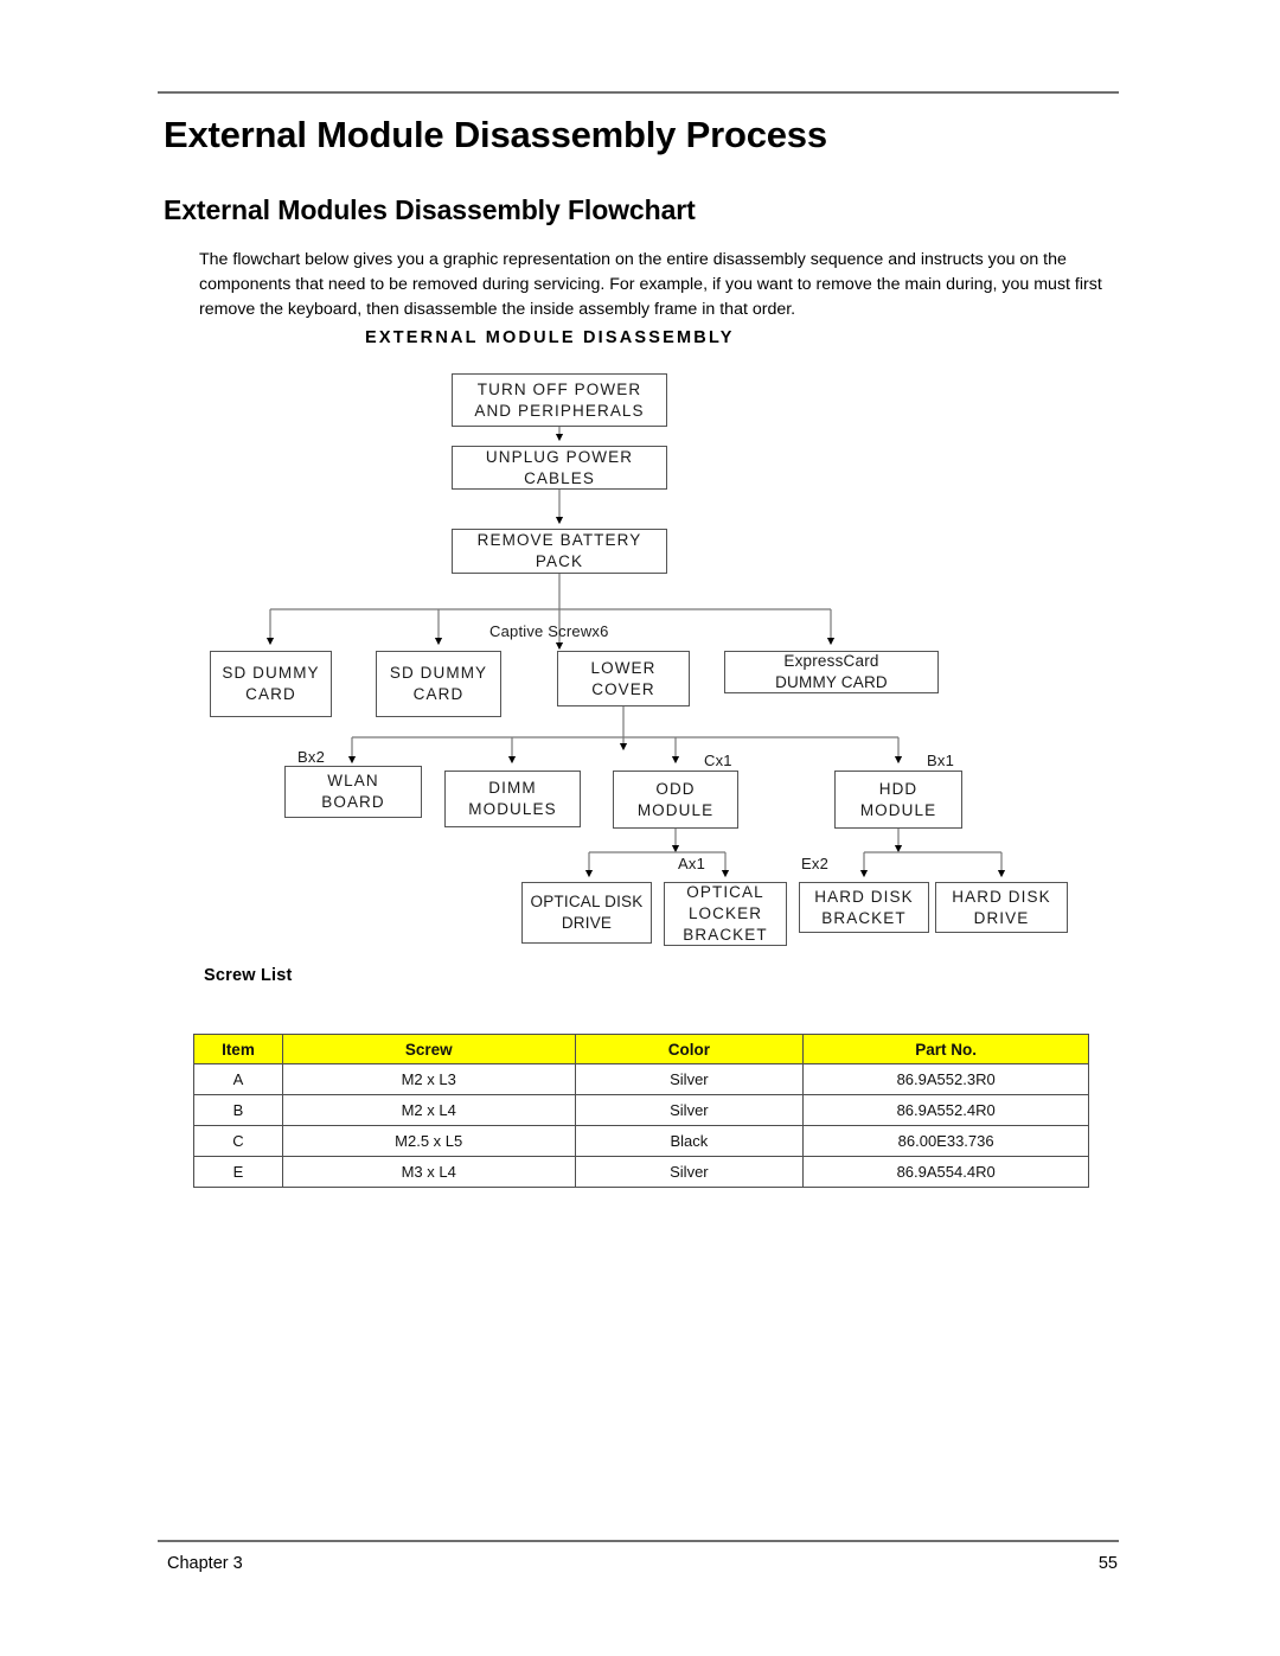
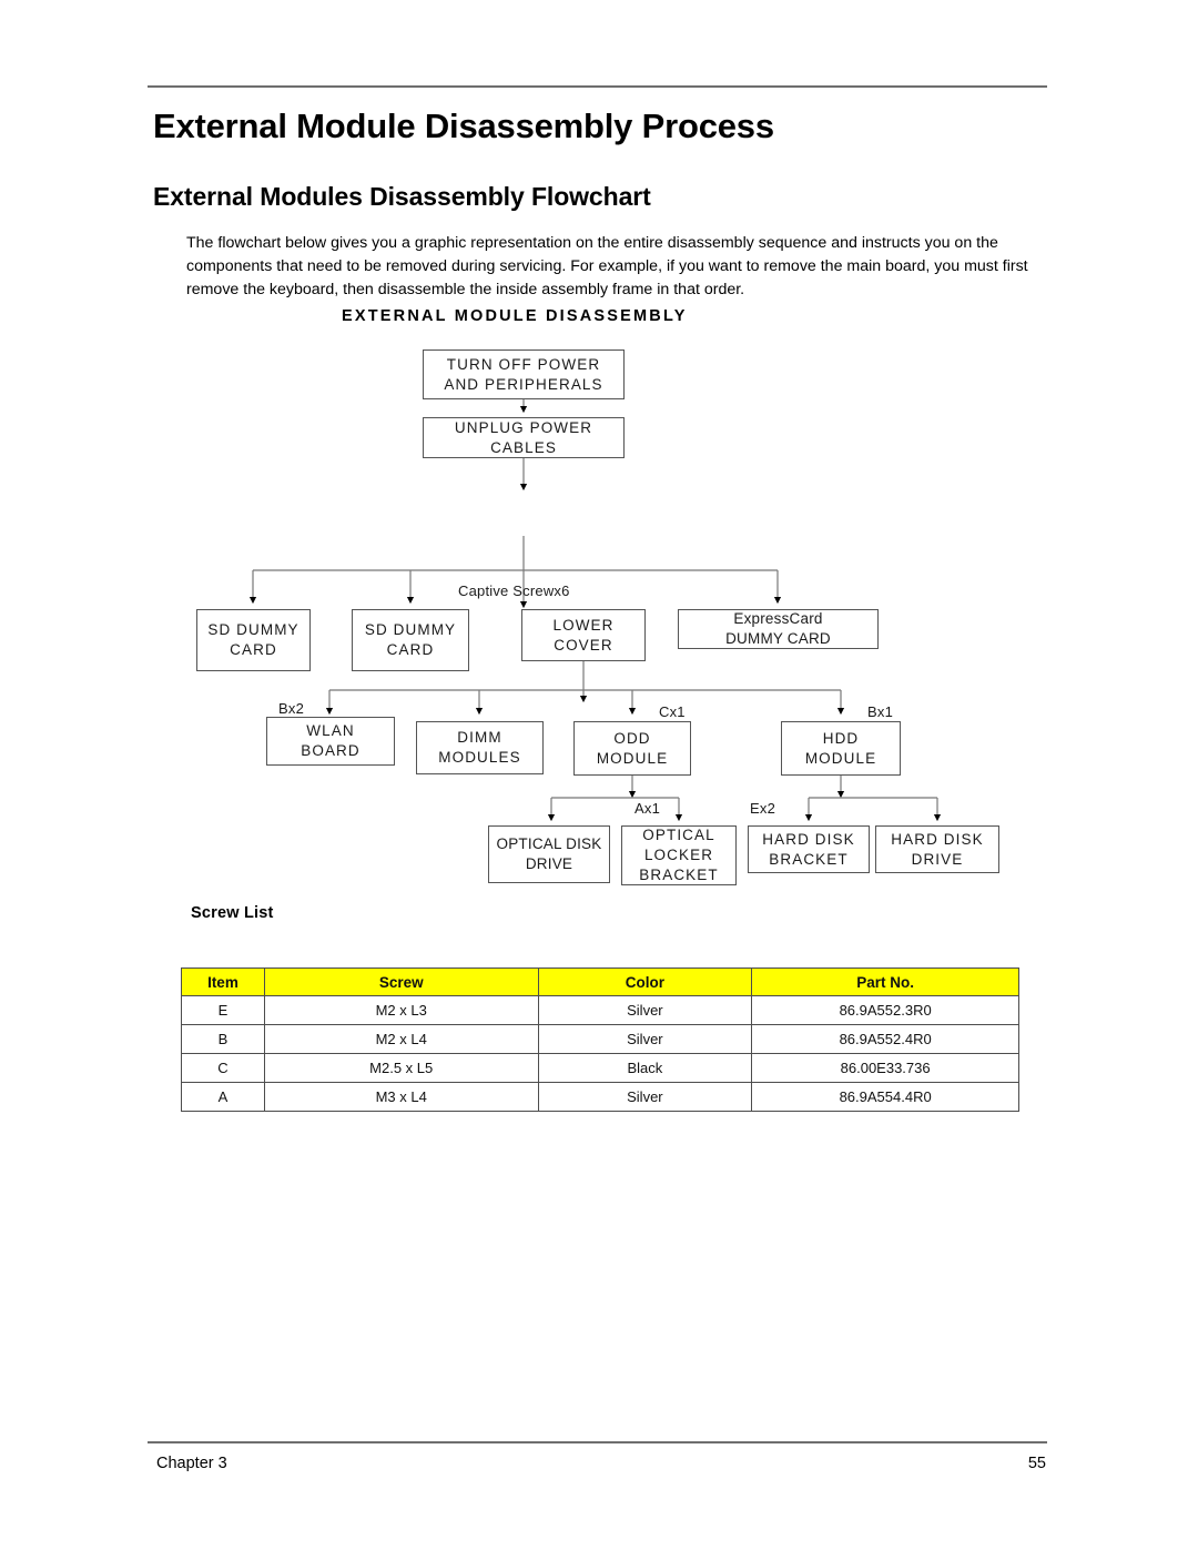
  External Module Disassembly Process
  External Modules Disassembly Flowchart
- The flowchart below gives you a graphic representation on the entire disassembly sequence and instructs you on the components that need to be removed during servicing. For example, if you want to remove the main during, you must first remove the keyboard, then disassemble the inside assembly frame in that order.
+ The flowchart below gives you a graphic representation on the entire disassembly sequence and instructs you on the components that need to be removed during servicing. For example, if you want to remove the main board, you must first remove the keyboard, then disassemble the inside assembly frame in that order.
  EXTERNAL MODULE DISASSEMBLY
  TURN OFF POWER
  AND PERIPHERALS
  UNPLUG POWER
  CABLES
- REMOVE BATTERY
- PACK
  SD DUMMY
  CARD
  SD DUMMY
  CARD
  LOWER
  COVER
  ExpressCard
  DUMMY CARD
  WLAN
  BOARD
  DIMM
  MODULES
  ODD
  MODULE
  HDD
  MODULE
  OPTICAL DISK
  DRIVE
  OPTICAL
  LOCKER
  BRACKET
  HARD DISK
  BRACKET
  HARD DISK
  DRIVE
  Captive Screwx6
  Bx2
  Cx1
  Bx1
  Ax1
  Ex2
  Screw List
  Item	Screw	Color	Part No.
- A	M2 x L3	Silver	86.9A552.3R0
+ E	M2 x L3	Silver	86.9A552.3R0
  B	M2 x L4	Silver	86.9A552.4R0
  C	M2.5 x L5	Black	86.00E33.736
- E	M3 x L4	Silver	86.9A554.4R0
+ A	M3 x L4	Silver	86.9A554.4R0
  Chapter 3
  55
